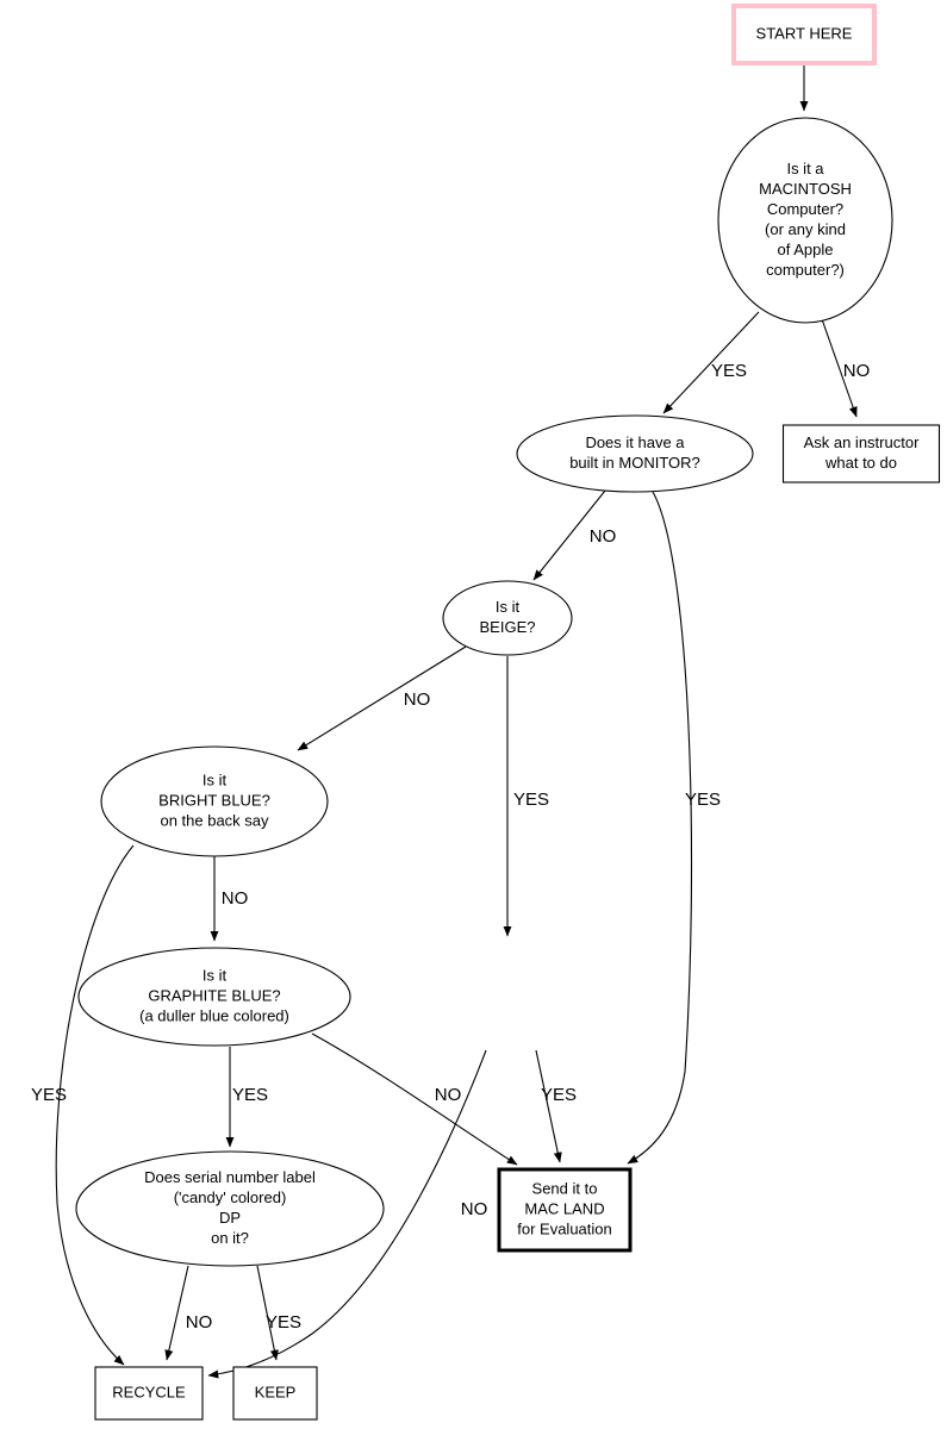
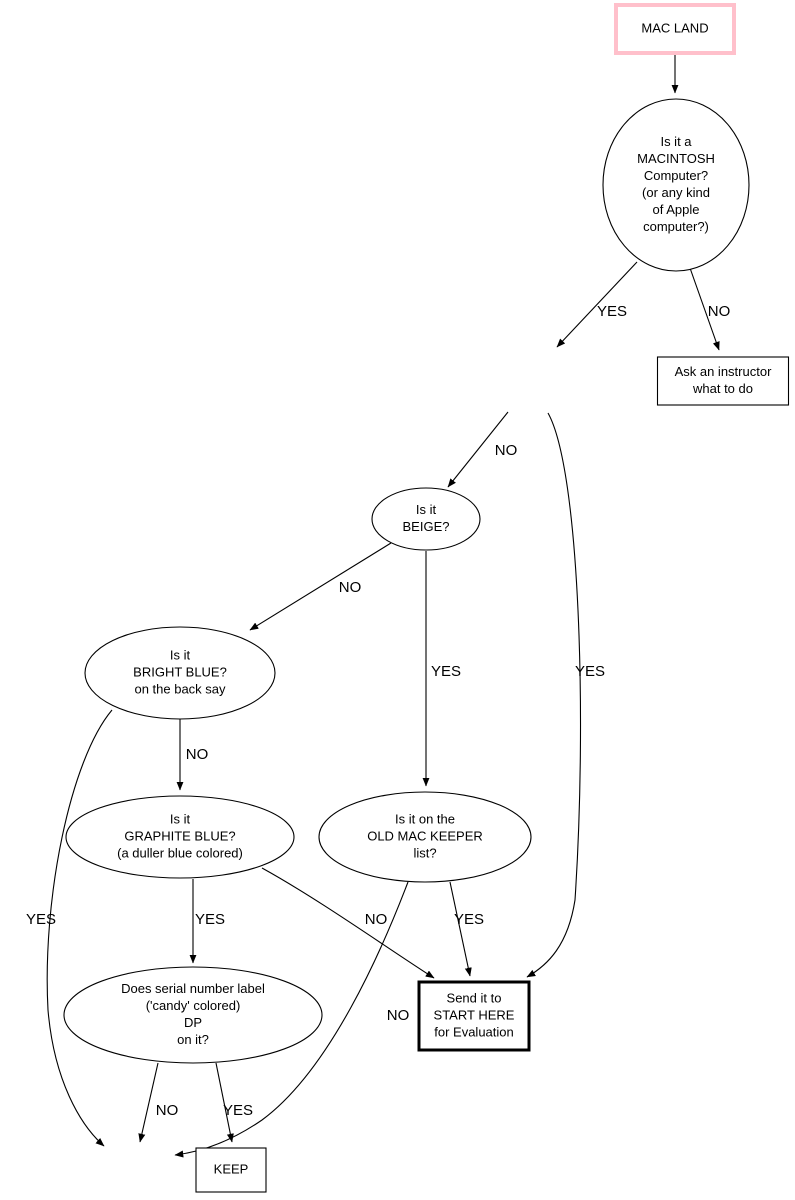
  YES
  NO
  NO
  YES
  NO
  YES
  NO
  YES
  YES
  NO
  NO
  YES
  NO
  YES
- START HERE
+ MAC LAND
  Is it a
  MACINTOSH
  Computer?
  (or any kind
  of Apple
  computer?)
  Ask an instructor
  what to do
- Does it have a
- built in MONITOR?
  Is it
  BEIGE?
  Is it
  BRIGHT BLUE?
  on the back say
  Is it
  GRAPHITE BLUE?
  (a duller blue colored)
+ Is it on the
+ OLD MAC KEEPER
+ list?
  Does serial number label
  ('candy' colored)
  DP
  on it?
  Send it to
- MAC LAND
+ START HERE
  for Evaluation
- RECYCLE
  KEEP
